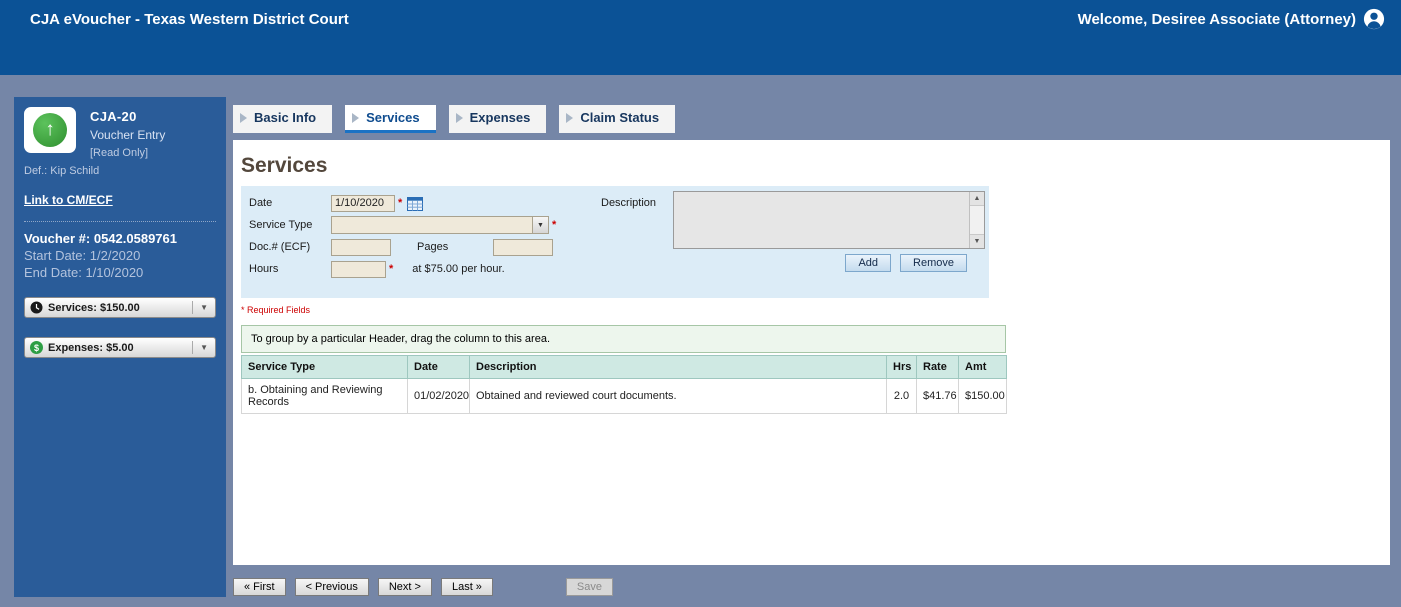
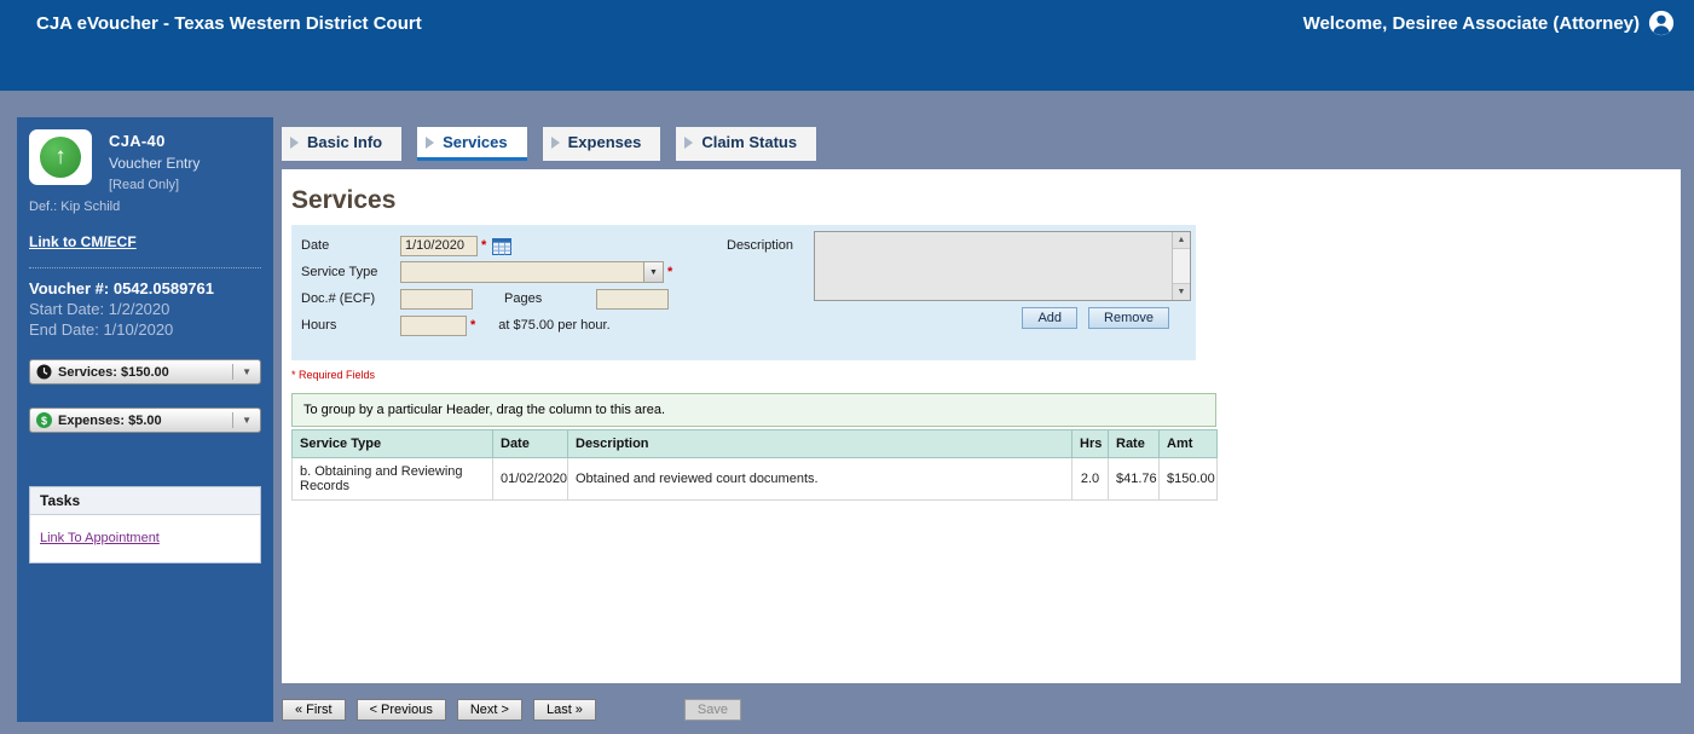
  CJA eVoucher - Texas Western District Court
  Welcome, Desiree Associate (Attorney)
  ↑
- CJA-20
+ CJA-40
  Voucher Entry
  [Read Only]
  Def.: Kip Schild
  Link to CM/ECF
  Voucher #: 0542.0589761
  Start Date: 1/2/2020
  End Date: 1/10/2020
  Services: $150.00
  ▼
  $
  Expenses: $5.00
  ▼
+ Tasks
+ Link To Appointment
  Basic Info
  Services
  Expenses
  Claim Status
  Services
  Date
  1/10/2020
  *
  Service Type
  *
  Doc.# (ECF)
  Pages
  Hours
  *
  at $75.00 per hour.
  Description
  Add
  Remove
  * Required Fields
  To group by a particular Header, drag the column to this area.
  Service Type	Date	Description	Hrs	Rate	Amt
  b. Obtaining and Reviewing Records	01/02/2020	Obtained and reviewed court documents.	2.0	$41.76	$150.00
  « First
  < Previous
  Next >
  Last »
  Save
